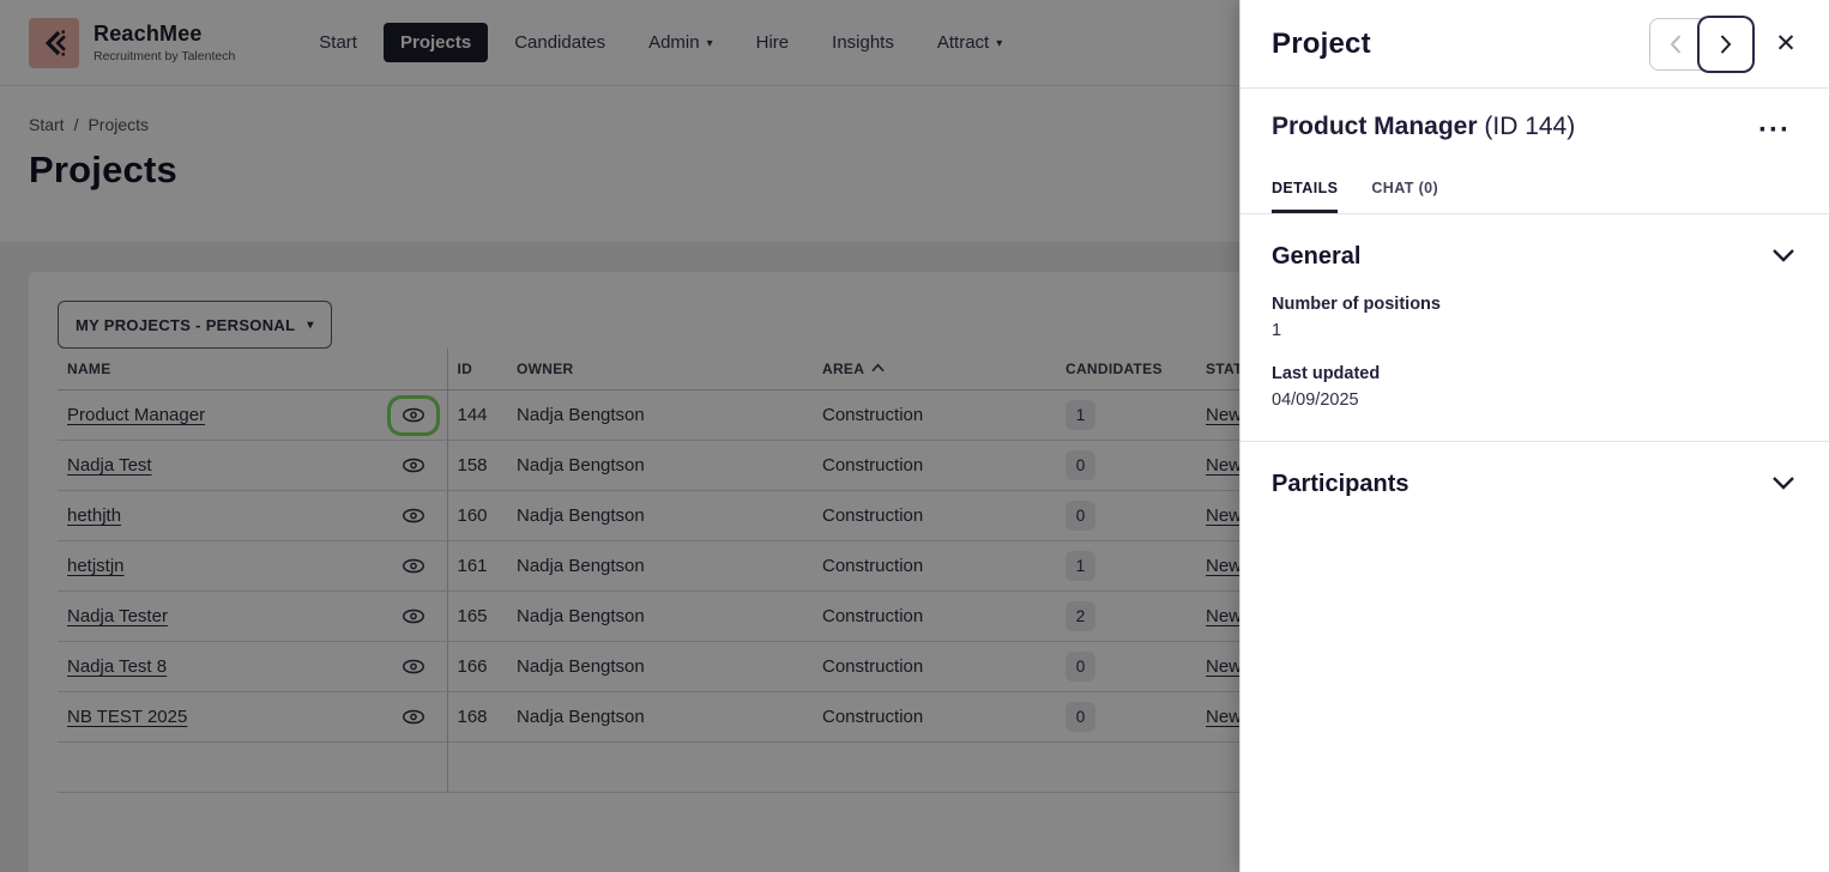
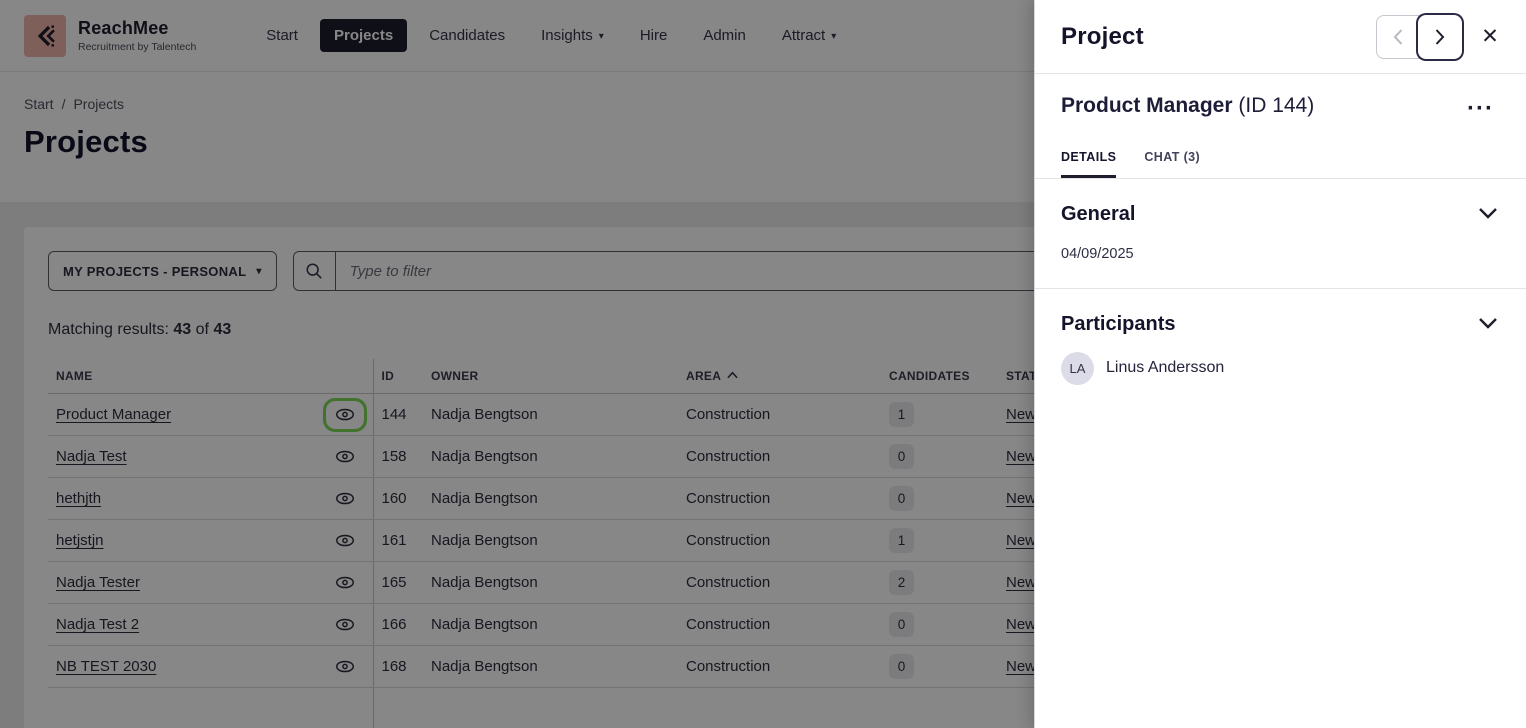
  ReachMee
  Recruitment by Talentech
  Start
  Projects
  Candidates
- Admin
+ Insights
  ▾
  Hire
- Insights
+ Admin
  Attract
  ▾
  Start
  /
  Projects
  Projects
  MY PROJECTS - PERSONAL
  ▾
+ Type to filter
+ Matching results: 43 of 43
  NAME		ID	OWNER	AREA	CANDIDATES	STAT
  Product Manager		144	Nadja Bengtson	Construction	1	New
  Nadja Test		158	Nadja Bengtson	Construction	0	New
  hethjth		160	Nadja Bengtson	Construction	0	New
  hetjstjn		161	Nadja Bengtson	Construction	1	New
  Nadja Tester		165	Nadja Bengtson	Construction	2	New
- Nadja Test 8		166	Nadja Bengtson	Construction	0	New
+ Nadja Test 2		166	Nadja Bengtson	Construction	0	New
- NB TEST 2025		168	Nadja Bengtson	Construction	0	New
+ NB TEST 2030		168	Nadja Bengtson	Construction	0	New
  Project
  ✕
  Product Manager (ID 144)
  ···
  DETAILS
- CHAT (0)
+ CHAT (3)
  General
- Number of positions
- 1
- Last updated
  04/09/2025
  Participants
+ LA
+ Linus Andersson
